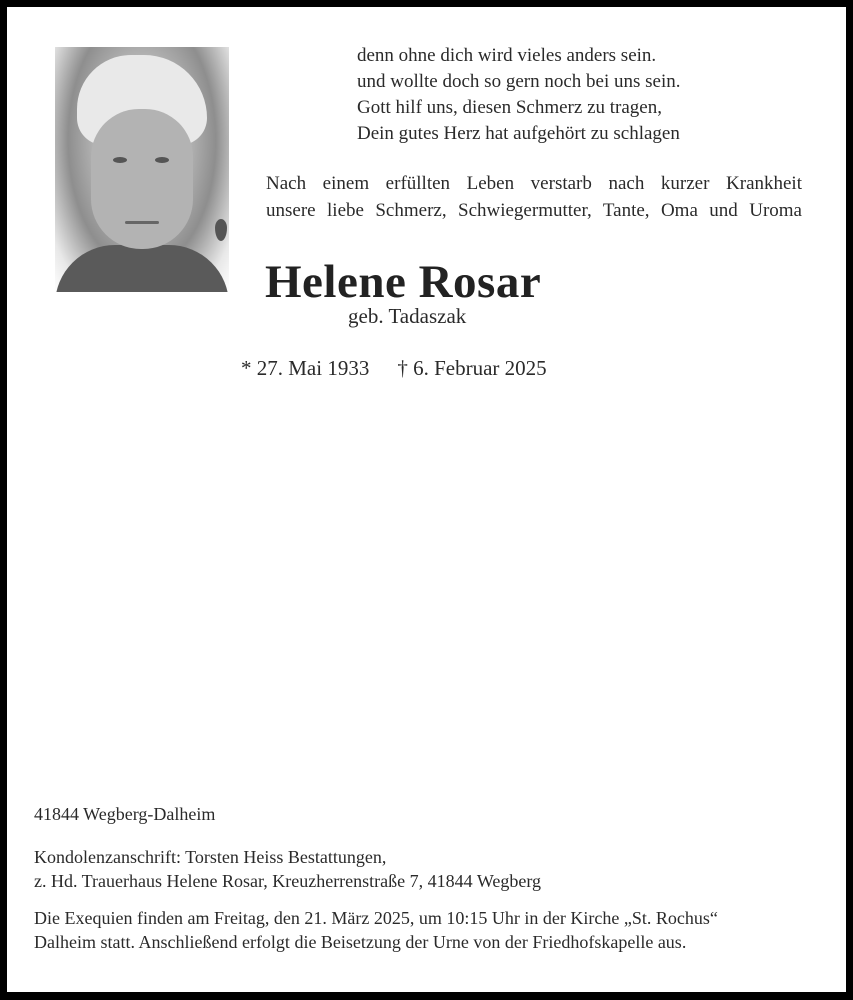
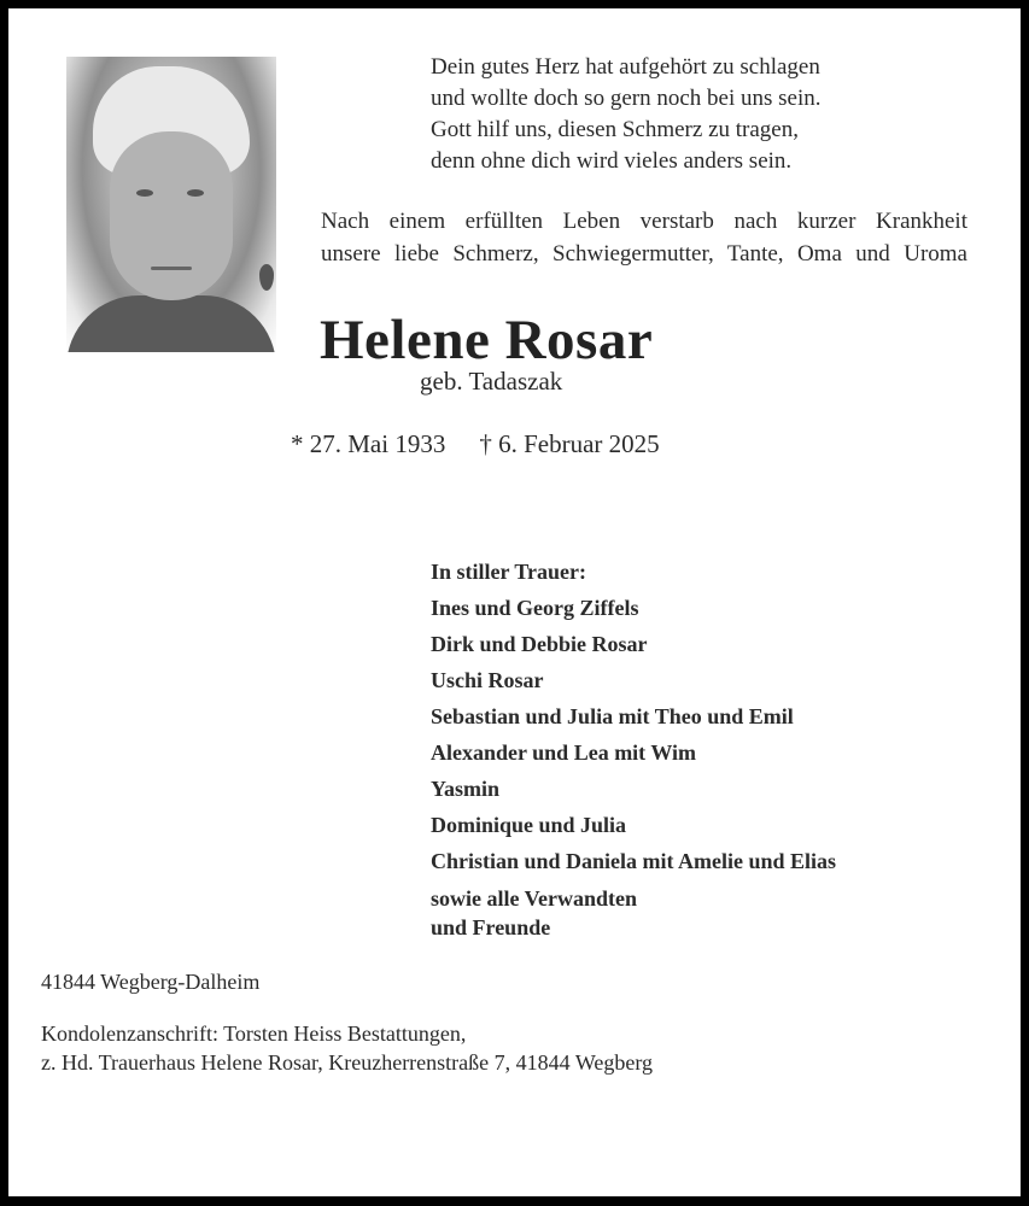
- denn ohne dich wird vieles anders sein.
+ Dein gutes Herz hat aufgehört zu schlagen
  und wollte doch so gern noch bei uns sein.
  Gott hilf uns, diesen Schmerz zu tragen,
- Dein gutes Herz hat aufgehört zu schlagen
+ denn ohne dich wird vieles anders sein.
  Nach einem erfüllten Leben verstarb nach kurzer Krankheit
  unsere liebe Schmerz, Schwiegermutter, Tante, Oma und Uroma
  Helene Rosar
  geb. Tadaszak
  * 27. Mai 1933 † 6. Februar 2025
+ In stiller Trauer:
+ Ines und Georg Ziffels
+ Dirk und Debbie Rosar
+ Uschi Rosar
+ Sebastian und Julia mit Theo und Emil
+ Alexander und Lea mit Wim
+ Yasmin
+ Dominique und Julia
+ Christian und Daniela mit Amelie und Elias
+ sowie alle Verwandten
+ und Freunde
  41844 Wegberg-Dalheim
  Kondolenzanschrift: Torsten Heiss Bestattungen,
  z. Hd. Trauerhaus Helene Rosar, Kreuzherrenstraße 7, 41844 Wegberg
- Die Exequien finden am Freitag, den 21. März 2025, um 10:15 Uhr in der Kirche „St. Rochus“
- Dalheim statt. Anschließend erfolgt die Beisetzung der Urne von der Friedhofskapelle aus.
